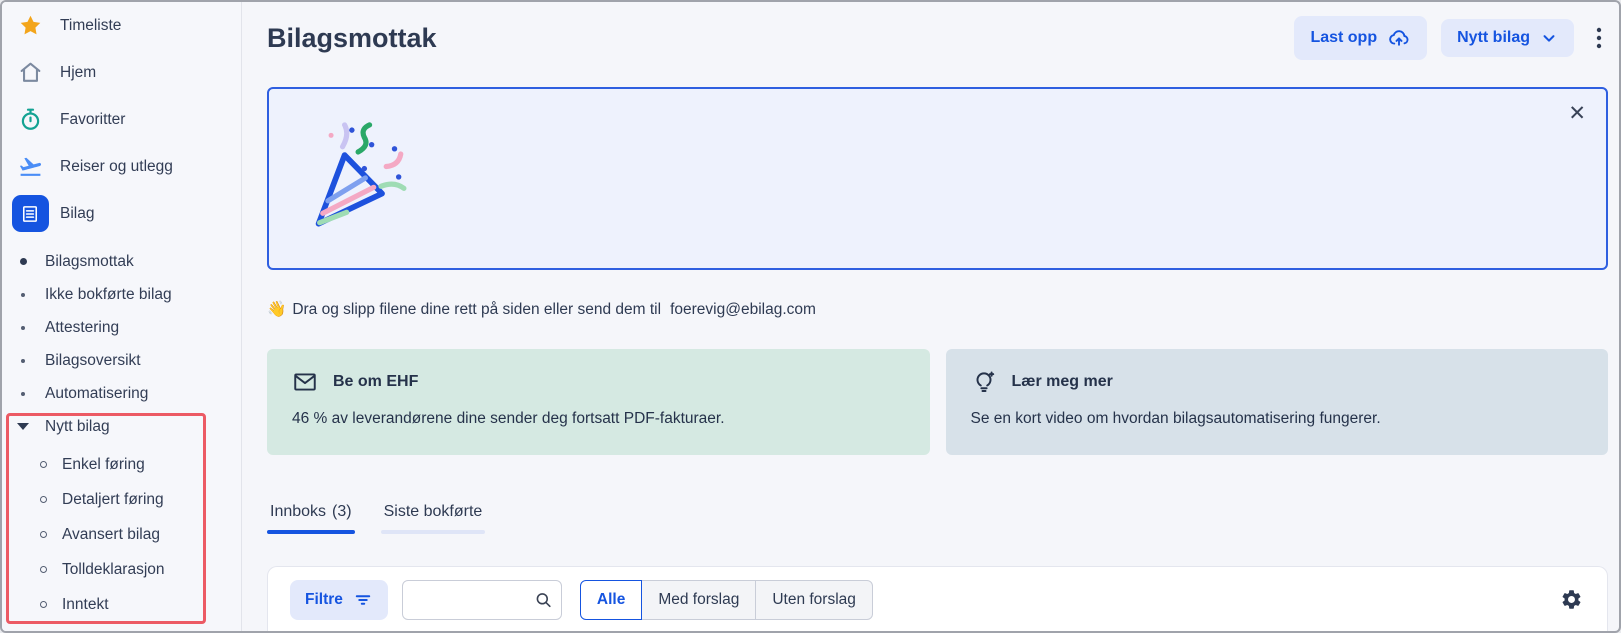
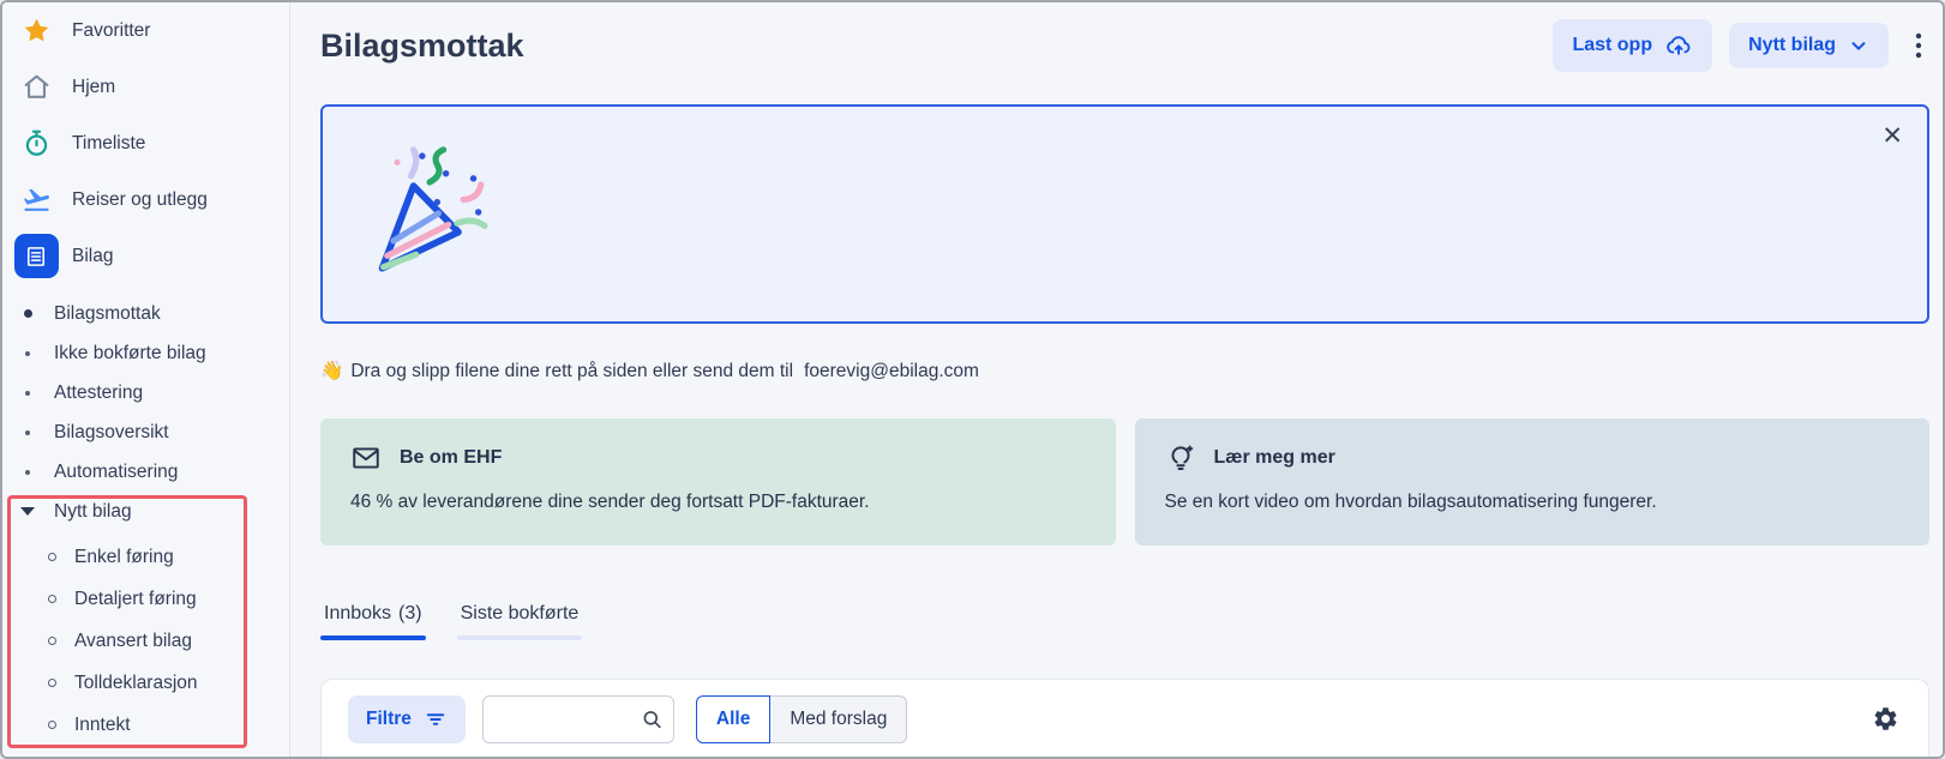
- Timeliste
+ Favoritter
  Hjem
- Favoritter
+ Timeliste
  Reiser og utlegg
  Bilag
  Bilagsmottak
  Ikke bokførte bilag
  Attestering
  Bilagsoversikt
  Automatisering
  Nytt bilag
  Enkel føring
  Detaljert føring
  Avansert bilag
  Tolldeklarasjon
  Inntekt
  Bilagsmottak
  Last opp
  Nytt bilag
  ✕
  👋
  Dra og slipp filene dine rett på siden eller send dem til
  foerevig@ebilag.com
  Be om EHF
  46 % av leverandørene dine sender deg fortsatt PDF-fakturaer.
  Lær meg mer
  Se en kort video om hvordan bilagsautomatisering fungerer.
  Innboks (3)
  Siste bokførte
  Filtre
  Alle
  Med forslag
- Uten forslag
